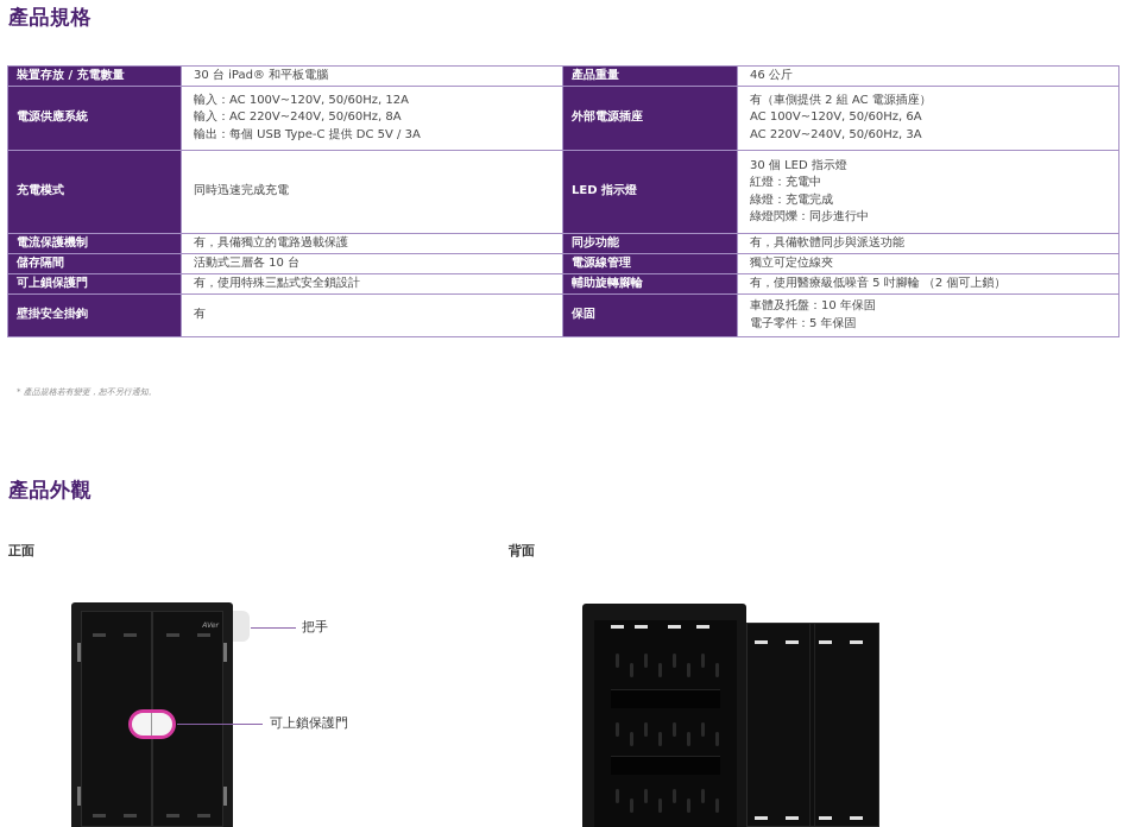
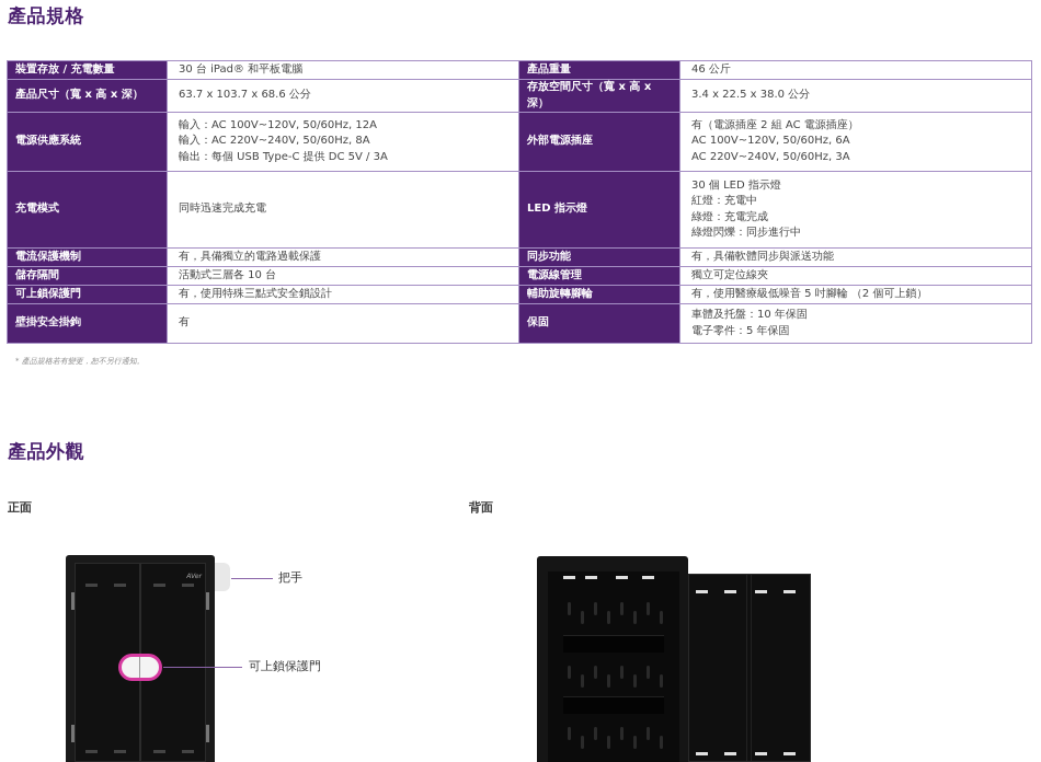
  產品規格
  裝置存放 / 充電數量	30 台 iPad® 和平板電腦	產品重量	46 公斤
+ 產品尺寸（寬 x 高 x 深）	63.7 x 103.7 x 68.6 公分	存放空間尺寸（寬 x 高 x 深）	3.4 x 22.5 x 38.0 公分
- 電源供應系統	輸入：AC 100V~120V, 50/60Hz, 12A輸入：AC 220V~240V, 50/60Hz, 8A輸出：每個 USB Type-C 提供 DC 5V / 3A	外部電源插座	有（車側提供 2 組 AC 電源插座）AC 100V~120V, 50/60Hz, 6AAC 220V~240V, 50/60Hz, 3A
+ 電源供應系統	輸入：AC 100V~120V, 50/60Hz, 12A輸入：AC 220V~240V, 50/60Hz, 8A輸出：每個 USB Type-C 提供 DC 5V / 3A	外部電源插座	有（電源插座 2 組 AC 電源插座）AC 100V~120V, 50/60Hz, 6AAC 220V~240V, 50/60Hz, 3A
  充電模式	同時迅速完成充電	LED 指示燈	30 個 LED 指示燈紅燈：充電中綠燈：充電完成綠燈閃爍：同步進行中
  電流保護機制	有，具備獨立的電路過載保護	同步功能	有，具備軟體同步與派送功能
  儲存隔間	活動式三層各 10 台	電源線管理	獨立可定位線夾
  可上鎖保護門	有，使用特殊三點式安全鎖設計	輔助旋轉腳輪	有，使用醫療級低噪音 5 吋腳輪 （2 個可上鎖）
  壁掛安全掛鉤	有	保固	車體及托盤：10 年保固電子零件：5 年保固
  * 產品規格若有變更，恕不另行通知。
  產品外觀
  正面
  背面
  把手
  可上鎖保護門
